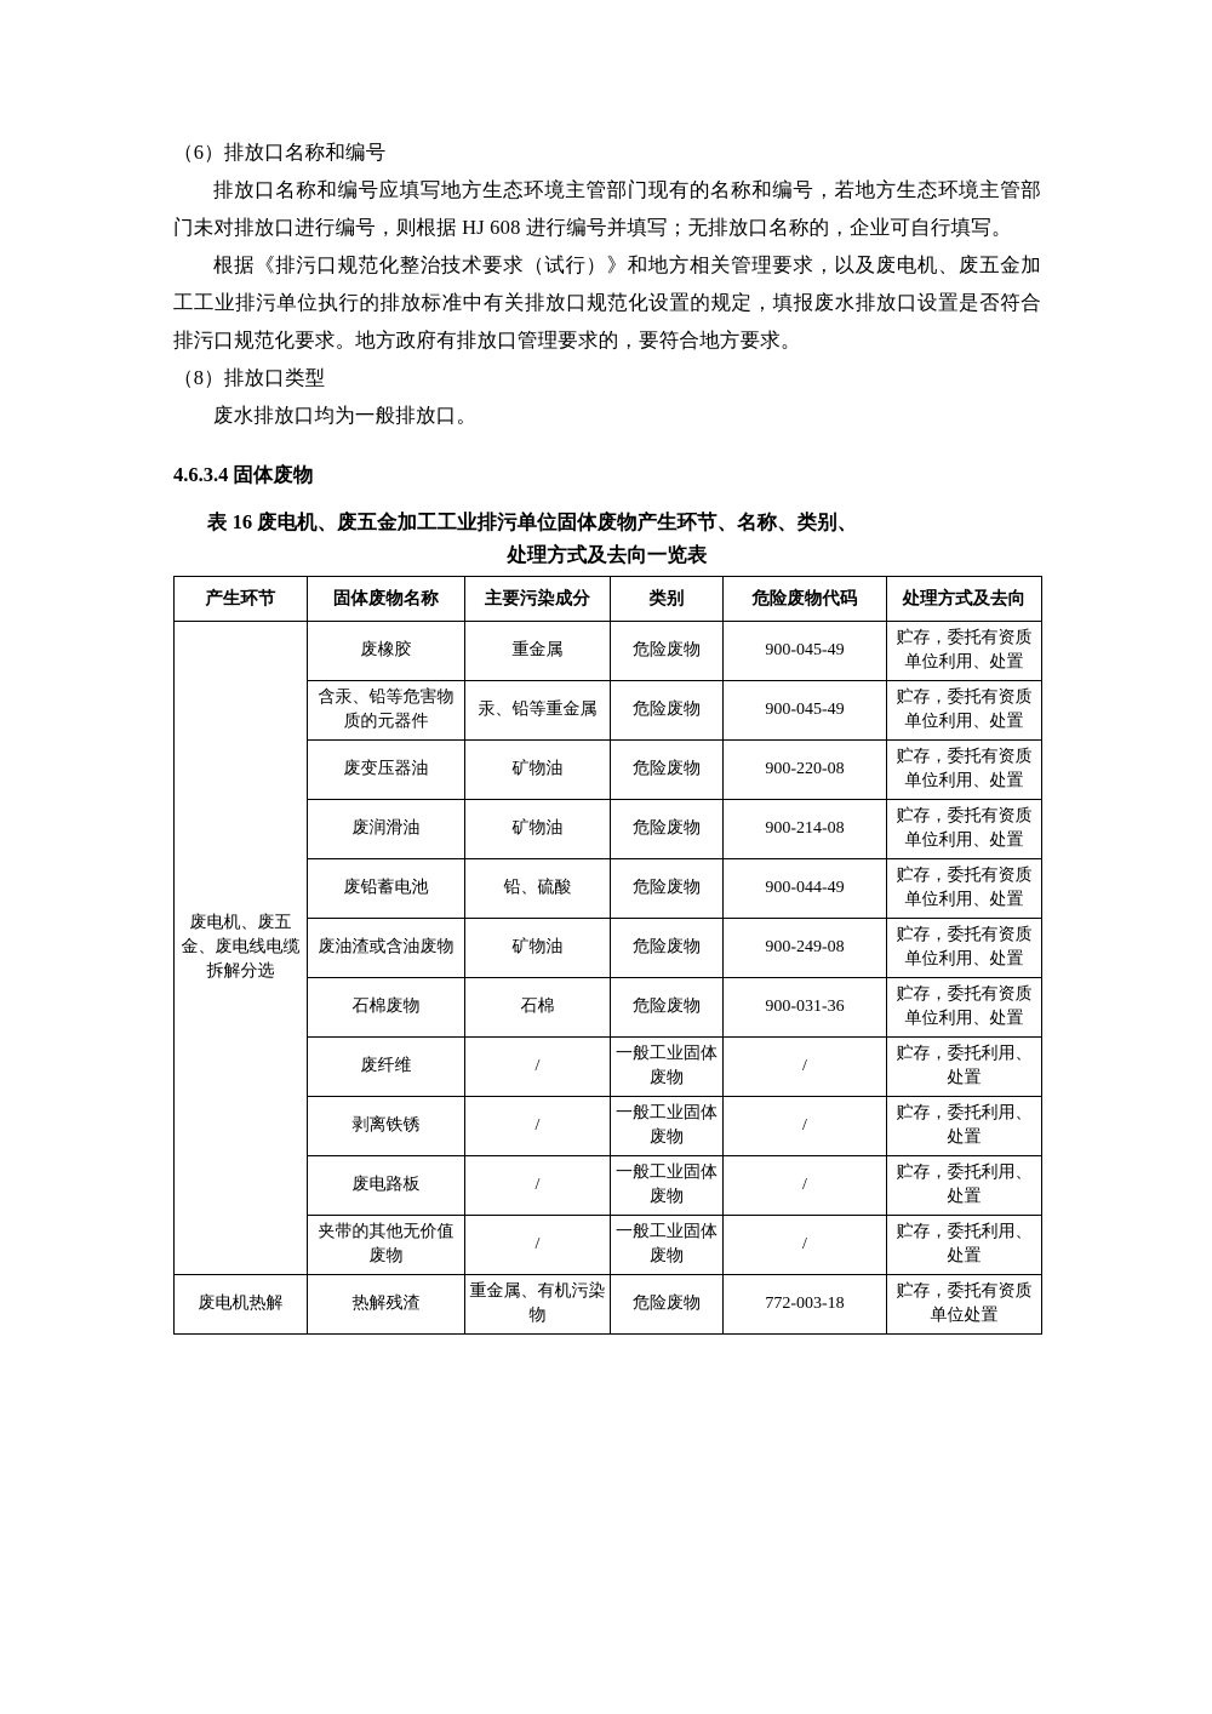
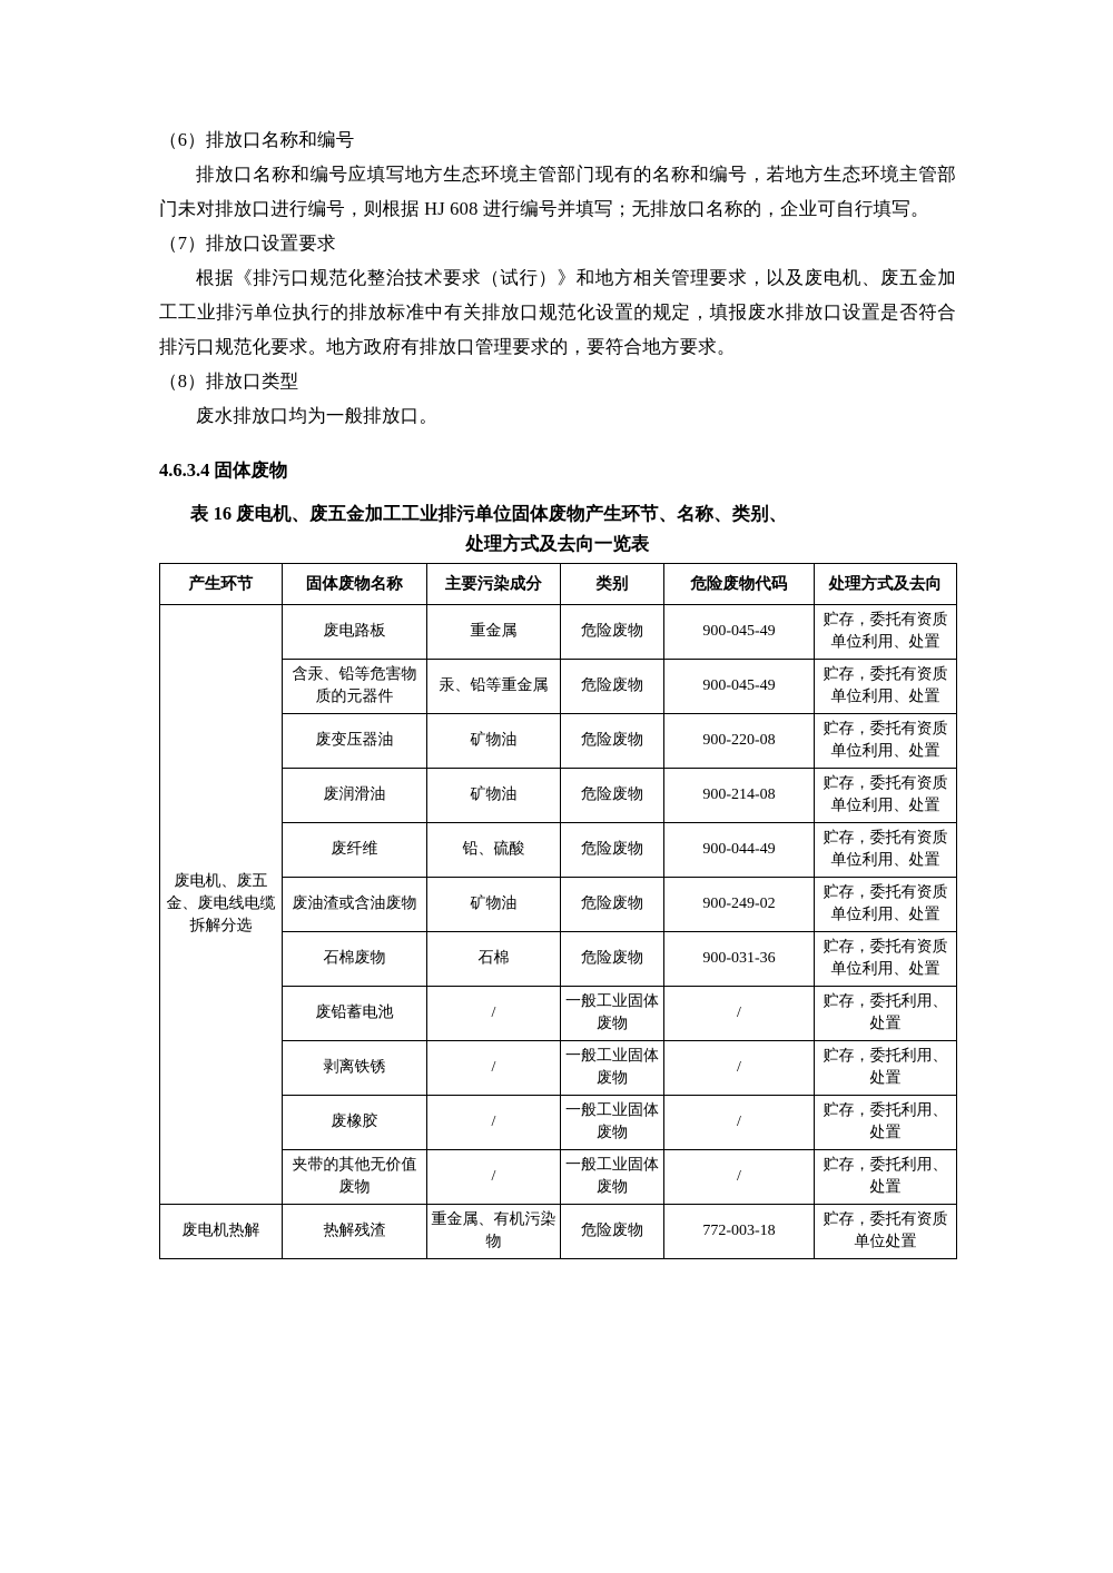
  （6）排放口名称和编号
  排放口名称和编号应填写地方生态环境主管部门现有的名称和编号，若地方生态环境主管部门未对排放口进行编号，则根据 HJ 608 进行编号并填写；无排放口名称的，企业可自行填写。
+ （7）排放口设置要求
  根据《排污口规范化整治技术要求（试行）》和地方相关管理要求，以及废电机、废五金加工工业排污单位执行的排放标准中有关排放口规范化设置的规定，填报废水排放口设置是否符合排污口规范化要求。地方政府有排放口管理要求的，要符合地方要求。
  （8）排放口类型
  废水排放口均为一般排放口。
  4.6.3.4 固体废物
  表 16 废电机、废五金加工工业排污单位固体废物产生环节、名称、类别、
  处理方式及去向一览表
  产生环节	固体废物名称	主要污染成分	类别	危险废物代码	处理方式及去向
- 废电机、废五金、废电线电缆拆解分选	废橡胶	重金属	危险废物	900-045-49	贮存，委托有资质单位利用、处置
+ 废电机、废五金、废电线电缆拆解分选	废电路板	重金属	危险废物	900-045-49	贮存，委托有资质单位利用、处置
  含汞、铅等危害物质的元器件	汞、铅等重金属	危险废物	900-045-49	贮存，委托有资质单位利用、处置
  废变压器油	矿物油	危险废物	900-220-08	贮存，委托有资质单位利用、处置
  废润滑油	矿物油	危险废物	900-214-08	贮存，委托有资质单位利用、处置
- 废铅蓄电池	铅、硫酸	危险废物	900-044-49	贮存，委托有资质单位利用、处置
+ 废纤维	铅、硫酸	危险废物	900-044-49	贮存，委托有资质单位利用、处置
- 废油渣或含油废物	矿物油	危险废物	900-249-08	贮存，委托有资质单位利用、处置
+ 废油渣或含油废物	矿物油	危险废物	900-249-02	贮存，委托有资质单位利用、处置
  石棉废物	石棉	危险废物	900-031-36	贮存，委托有资质单位利用、处置
- 废纤维	/	一般工业固体废物	/	贮存，委托利用、处置
+ 废铅蓄电池	/	一般工业固体废物	/	贮存，委托利用、处置
  剥离铁锈	/	一般工业固体废物	/	贮存，委托利用、处置
- 废电路板	/	一般工业固体废物	/	贮存，委托利用、处置
+ 废橡胶	/	一般工业固体废物	/	贮存，委托利用、处置
  夹带的其他无价值废物	/	一般工业固体废物	/	贮存，委托利用、处置
  废电机热解	热解残渣	重金属、有机污染物	危险废物	772-003-18	贮存，委托有资质单位处置
